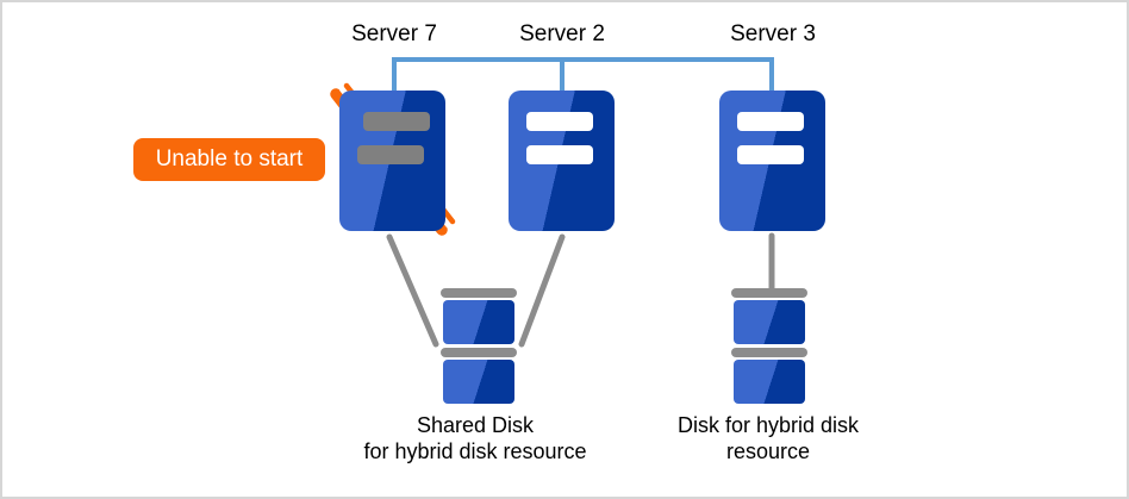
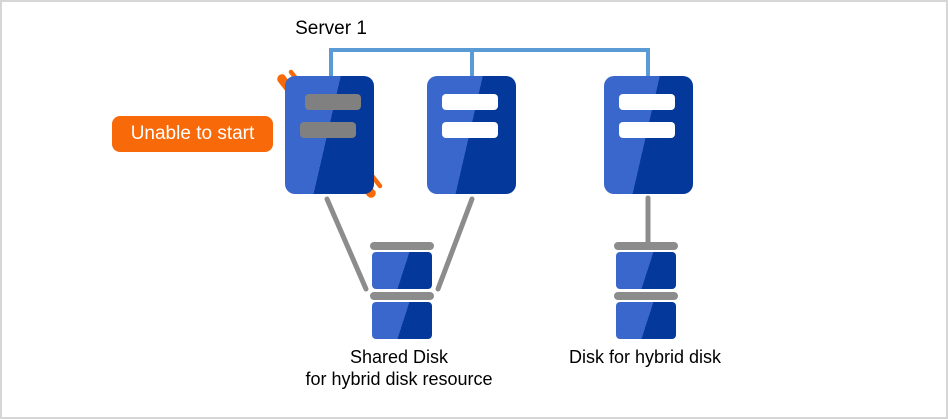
- Server 7
+ Server 1
- Server 2
- Server 3
  Unable to start
  Shared Disk
  for hybrid disk resource
  Disk for hybrid disk
- resource
